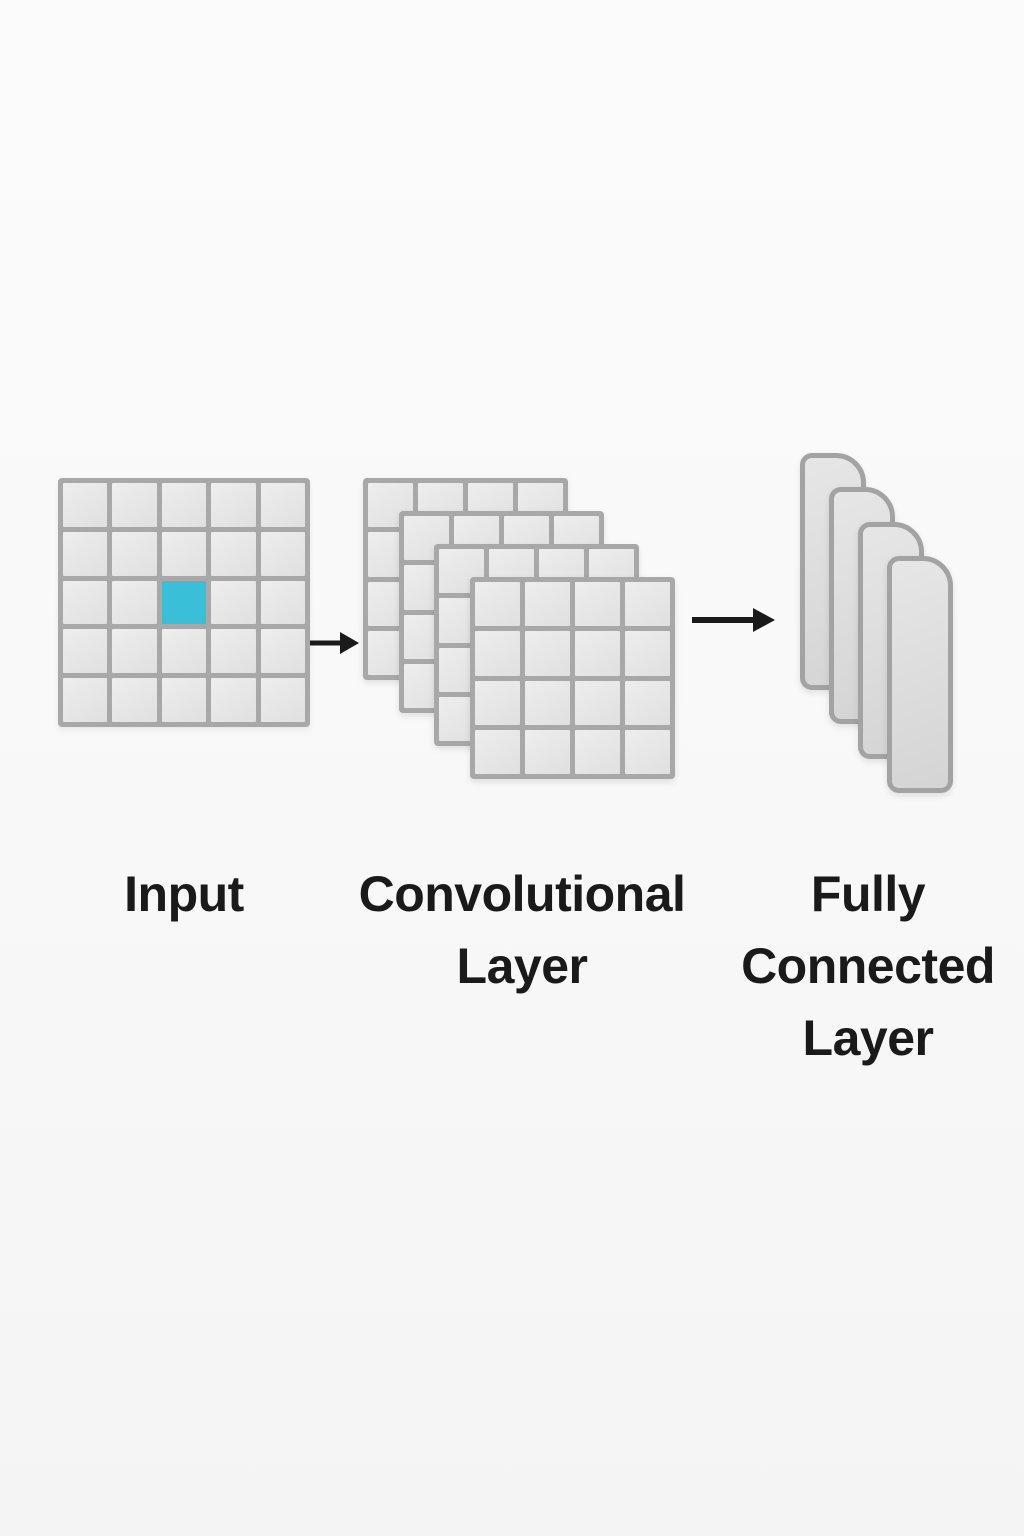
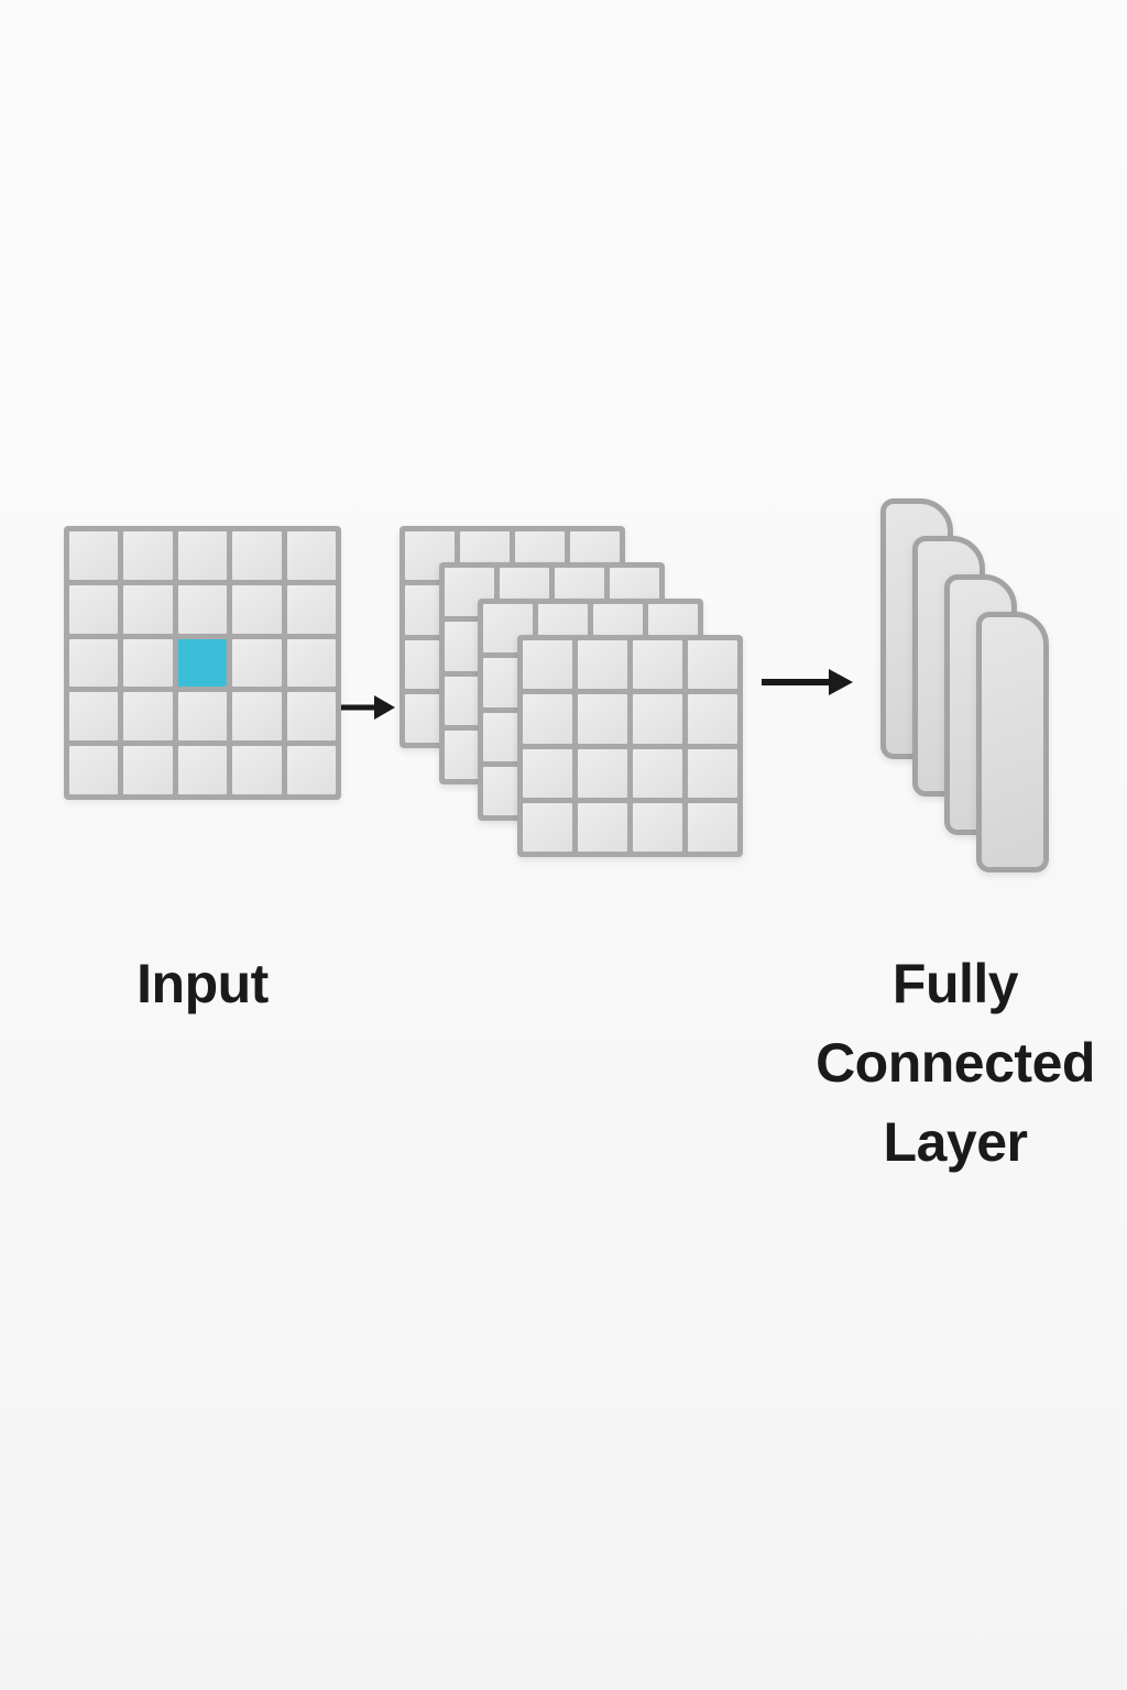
  Input
- Convolutional Layer
  Fully Connected Layer
